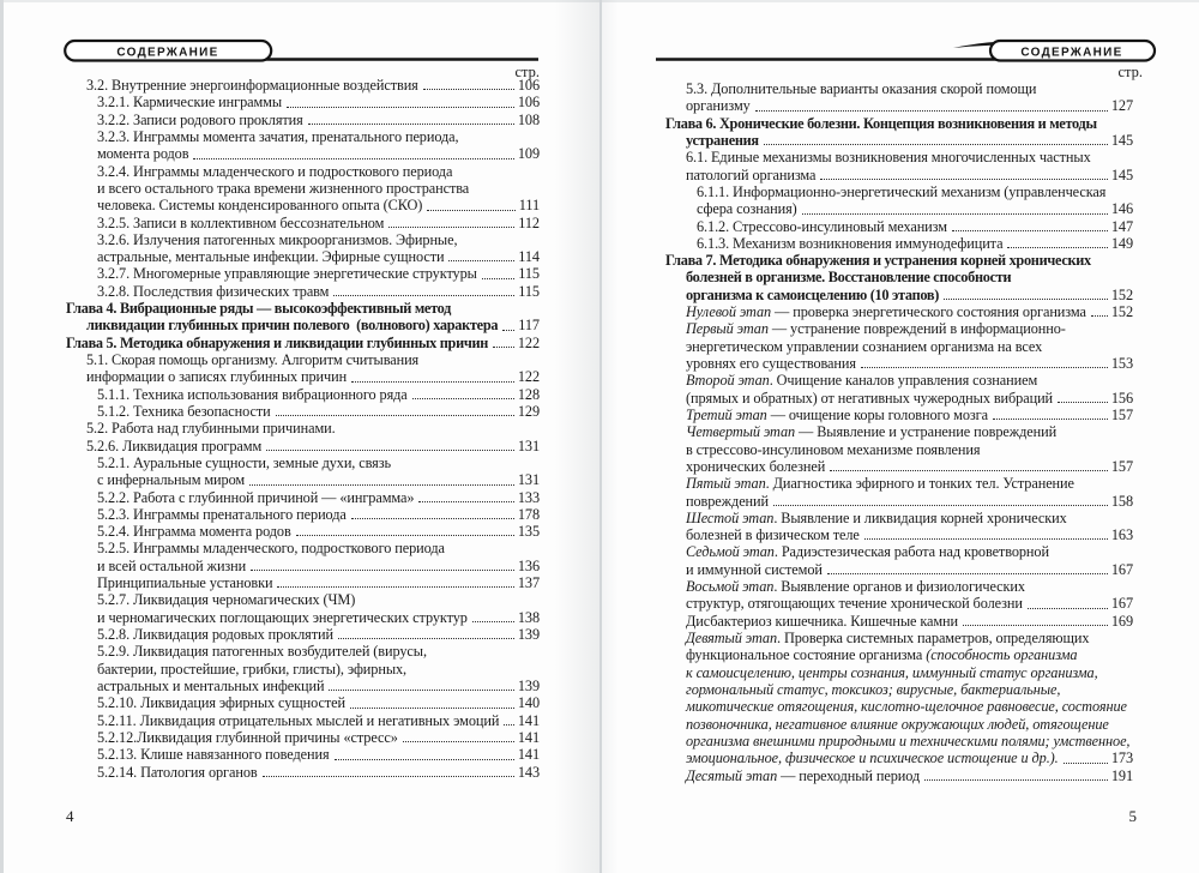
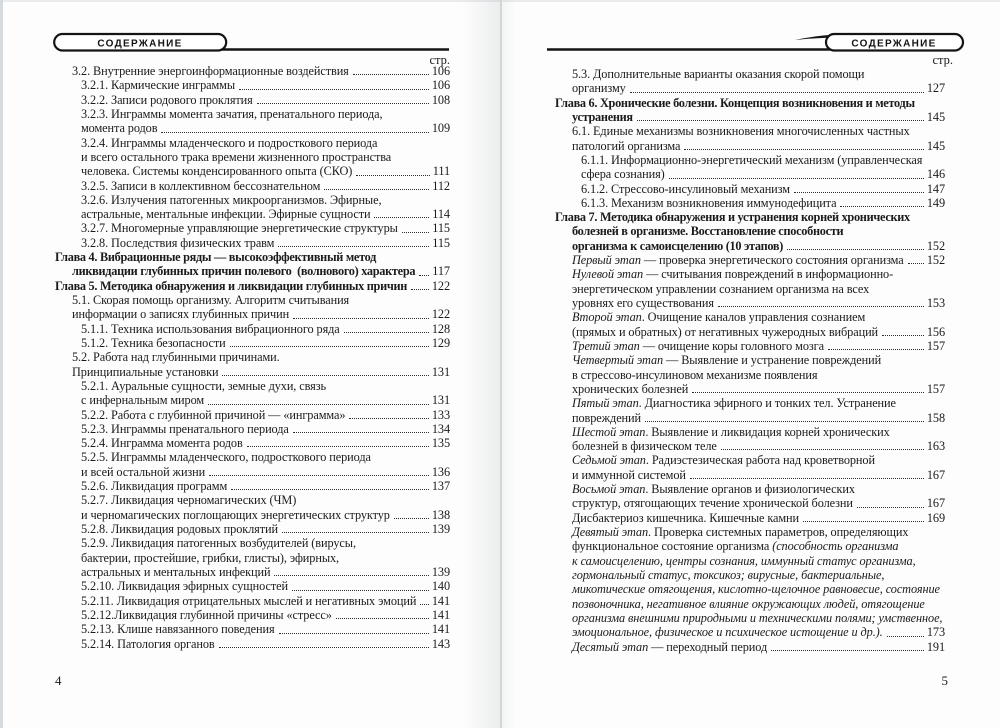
  СОДЕРЖАНИЕ
  стр.
  3.2. Внутренние энергоинформационные воздействия
  106
  3.2.1. Кармические инграммы
  106
  3.2.2. Записи родового проклятия
  108
  3.2.3. Инграммы момента зачатия, пренатального периода,
  момента родов
  109
  3.2.4. Инграммы младенческого и подросткового периода
  и всего остального трака времени жизненного пространства
  человека. Системы конденсированного опыта (СКО)
  111
  3.2.5. Записи в коллективном бессознательном
  112
  3.2.6. Излучения патогенных микроорганизмов. Эфирные,
  астральные, ментальные инфекции. Эфирные сущности
  114
  3.2.7. Многомерные управляющие энергетические структуры
  115
  3.2.8. Последствия физических травм
  115
  Глава 4. Вибрационные ряды — высокоэффективный метод
  ликвидации глубинных причин полевого (волнового) характера
  117
  Глава 5. Методика обнаружения и ликвидации глубинных причин
  122
  5.1. Скорая помощь организму. Алгоритм считывания
  информации о записях глубинных причин
  122
  5.1.1. Техника использования вибрационного ряда
  128
  5.1.2. Техника безопасности
  129
  5.2. Работа над глубинными причинами.
- 5.2.6. Ликвидация программ
+ Принципиальные установки
  131
  5.2.1. Ауральные сущности, земные духи, связь
  с инфернальным миром
  131
  5.2.2. Работа с глубинной причиной — «инграмма»
  133
  5.2.3. Инграммы пренатального периода
- 178
+ 134
  5.2.4. Инграмма момента родов
  135
  5.2.5. Инграммы младенческого, подросткового периода
  и всей остальной жизни
  136
- Принципиальные установки
+ 5.2.6. Ликвидация программ
  137
  5.2.7. Ликвидация черномагических (ЧМ)
  и черномагических поглощающих энергетических структур
  138
  5.2.8. Ликвидация родовых проклятий
  139
  5.2.9. Ликвидация патогенных возбудителей (вирусы,
  бактерии, простейшие, грибки, глисты), эфирных,
  астральных и ментальных инфекций
  139
  5.2.10. Ликвидация эфирных сущностей
  140
  5.2.11. Ликвидация отрицательных мыслей и негативных эмоций
  141
  5.2.12.Ликвидация глубинной причины «стресс»
  141
  5.2.13. Клише навязанного поведения
  141
  5.2.14. Патология органов
  143
  4
  СОДЕРЖАНИЕ
  стр.
  5.3. Дополнительные варианты оказания скорой помощи
  организму
  127
  Глава 6. Хронические болезни. Концепция возникновения и методы
  устранения
  145
  6.1. Единые механизмы возникновения многочисленных частных
  патологий организма
  145
  6.1.1. Информационно-энергетический механизм (управленческая
  сфера сознания)
  146
  6.1.2. Стрессово-инсулиновый механизм
  147
  6.1.3. Механизм возникновения иммунодефицита
  149
  Глава 7. Методика обнаружения и устранения корней хронических
  болезней в организме. Восстановление способности
  организма к самоисцелению (10 этапов)
  152
- Нулевой этап
+ Первый этап
  — проверка энергетического состояния организма
  152
- Первый этап
+ Нулевой этап
- — устранение повреждений в информационно-
+ — считывания повреждений в информационно-
  энергетическом управлении сознанием организма на всех
  уровнях его существования
  153
  Второй этап
  . Очищение каналов управления сознанием
  (прямых и обратных) от негативных чужеродных вибраций
  156
  Третий этап
  — очищение коры головного мозга
  157
  Четвертый этап
  — Выявление и устранение повреждений
  в стрессово-инсулиновом механизме появления
  хронических болезней
  157
  Пятый этап
  . Диагностика эфирного и тонких тел. Устранение
  повреждений
  158
  Шестой этап
  . Выявление и ликвидация корней хронических
  болезней в физическом теле
  163
  Седьмой этап
  . Радиэстезическая работа над кроветворной
  и иммунной системой
  167
  Восьмой этап
  . Выявление органов и физиологических
  структур, отягощающих течение хронической болезни
  167
  Дисбактериоз кишечника. Кишечные камни
  169
  Девятый этап
  . Проверка системных параметров, определяющих
  функциональное состояние организма
  (способность организма
  к самоисцелению, центры сознания, иммунный статус организма,
  гормональный статус, токсикоз; вирусные, бактериальные,
  микотические отягощения, кислотно-щелочное равновесие, состояние
  позвоночника, негативное влияние окружающих людей, отягощение
  организма внешними природными и техническими полями; умственное,
  эмоциональное, физическое и психическое истощение и др.).
  173
  Десятый этап
  — переходный период
  191
  5
